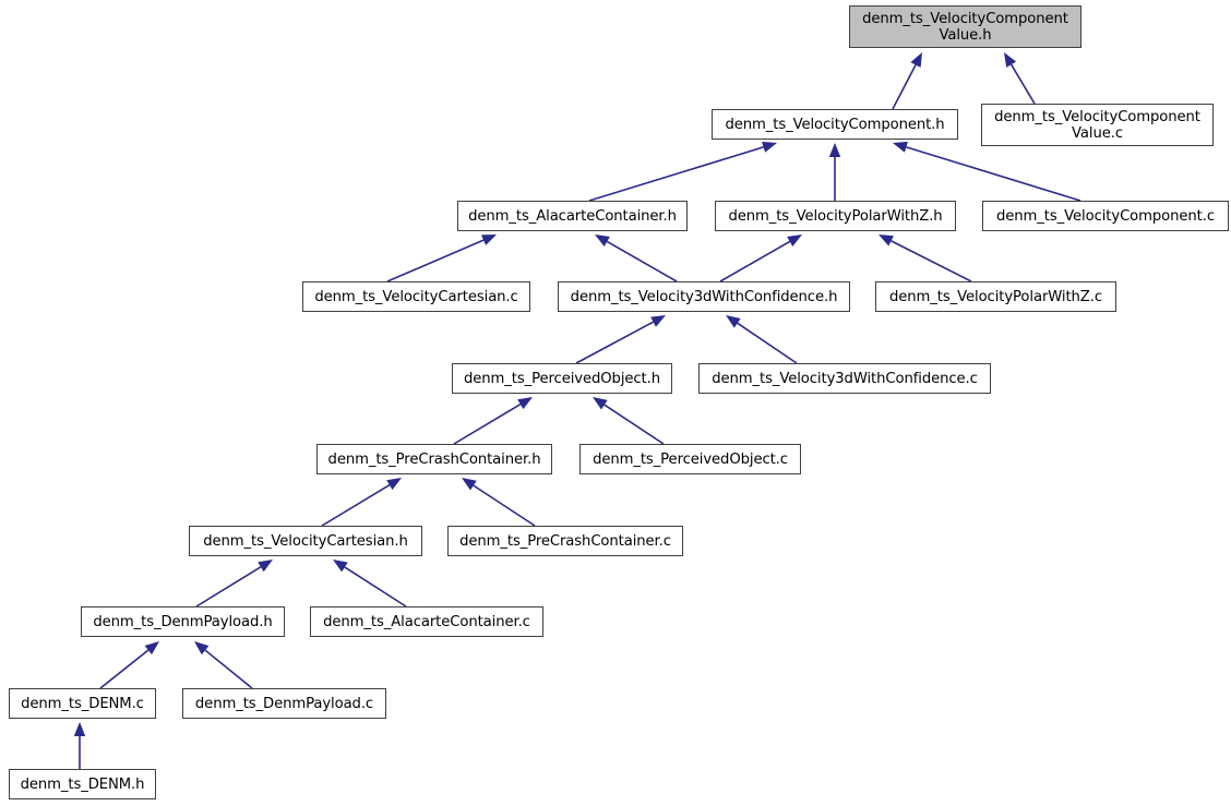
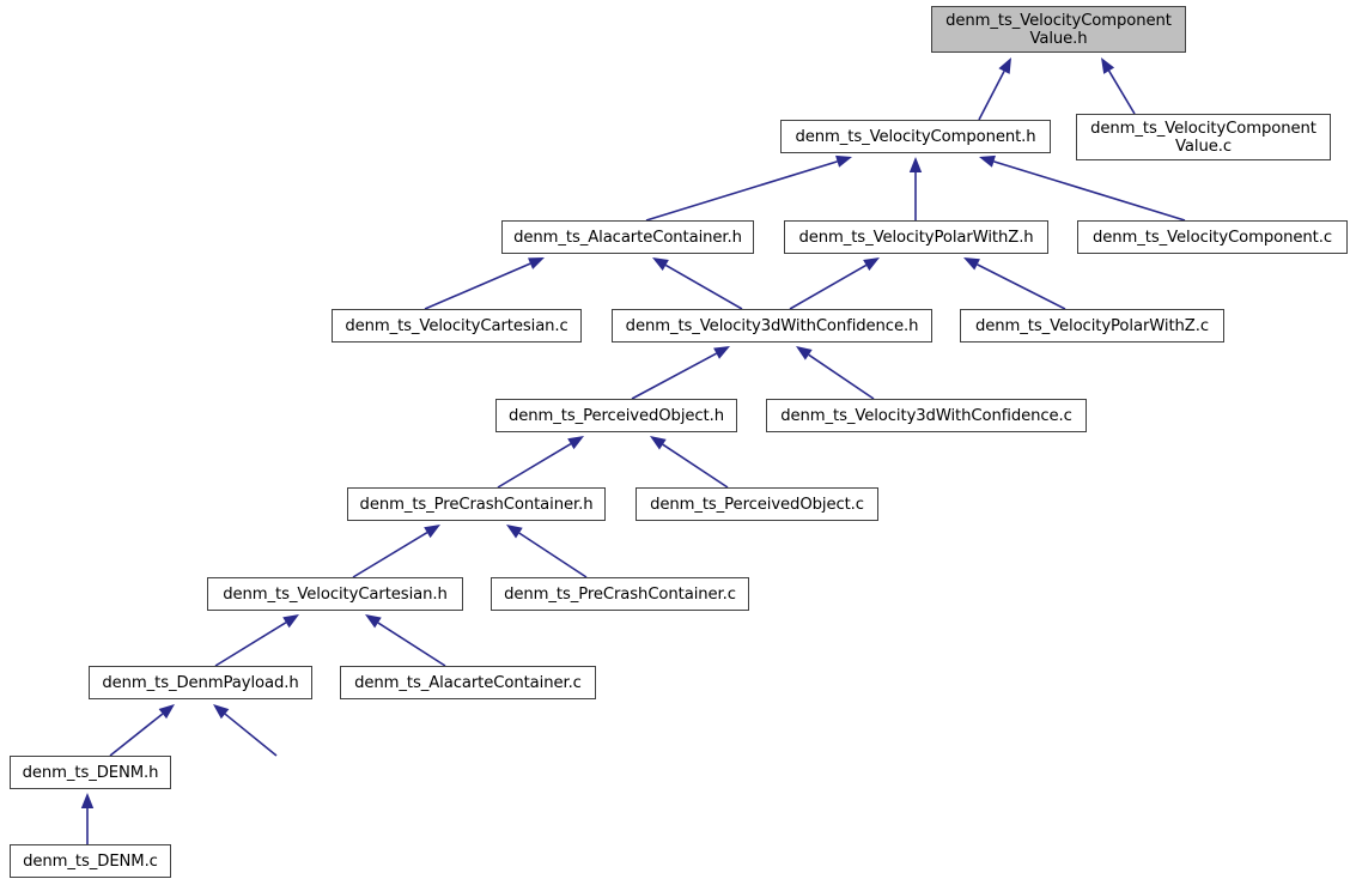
  denm_ts_VelocityComponent
  Value.h
  denm_ts_VelocityComponent.h
  denm_ts_VelocityComponent
  Value.c
  denm_ts_AlacarteContainer.h
  denm_ts_VelocityPolarWithZ.h
  denm_ts_VelocityComponent.c
  denm_ts_VelocityCartesian.c
  denm_ts_Velocity3dWithConfidence.h
  denm_ts_VelocityPolarWithZ.c
  denm_ts_PerceivedObject.h
  denm_ts_Velocity3dWithConfidence.c
  denm_ts_PreCrashContainer.h
  denm_ts_PerceivedObject.c
  denm_ts_VelocityCartesian.h
  denm_ts_PreCrashContainer.c
  denm_ts_DenmPayload.h
  denm_ts_AlacarteContainer.c
- denm_ts_DENM.c
+ denm_ts_DENM.h
- denm_ts_DenmPayload.c
- denm_ts_DENM.h
+ denm_ts_DENM.c
